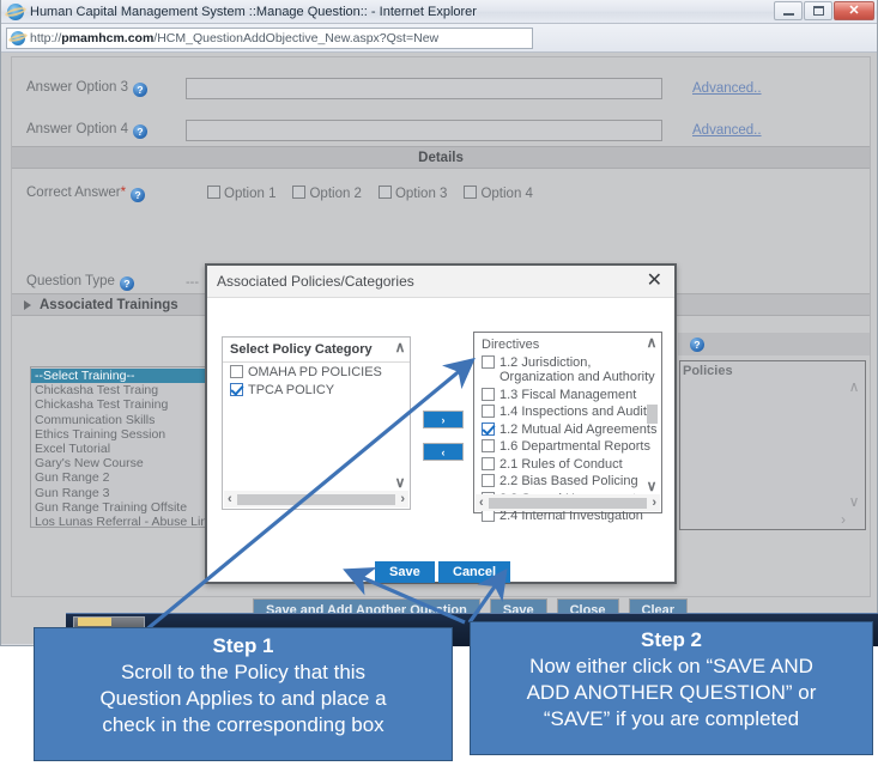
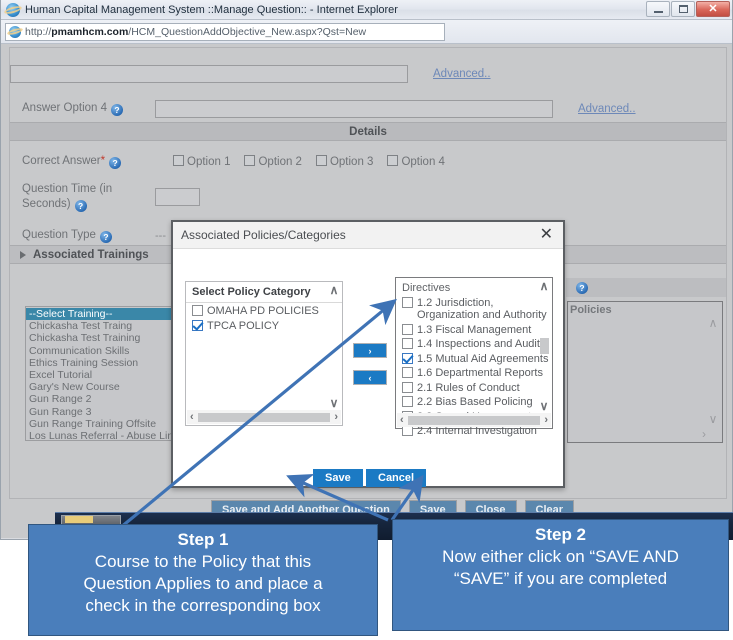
  Human Capital Management System ::Manage Question:: - Internet Explorer
  ✕
  http://pmamhcm.com/HCM_QuestionAddObjective_New.aspx?Qst=New
- Answer Option 3 ?
  Advanced..
  Answer Option 4 ?
  Advanced..
  Details
  Correct Answer* ?
  Option 1
  Option 2
  Option 3
  Option 4
+ Question Time (in Seconds) ?
  Question Type ?
  ---
  Associated Trainings
  --Select Training--
  Chickasha Test Traing
  Chickasha Test Training
  Communication Skills
  Ethics Training Session
  Excel Tutorial
  Gary's New Course
  Gun Range 2
  Gun Range 3
  Gun Range Training Offsite
  Los Lunas Referral - Abuse Li
  ?
  Policies
  ∧
  ∨
  ›
  Save and Add Another Qution
  Save
  Close
  Clear
  Associated Policies/Categories
  ✕
  Select Policy Category
  OMAHA PD POLICIES
  TPCA POLICY
  ∧
  ∨
  ‹
  ›
  ›
  ‹
  Directives
  1.2 Jurisdiction, Organization and Authority
  1.3 Fiscal Management
  1.4 Inspections and Audit
- 1.2 Mutual Aid Agreements
+ 1.5 Mutual Aid Agreements
  1.6 Departmental Reports
  2.1 Rules of Conduct
  2.2 Bias Based Policing
  2.4 Internal Investigation
  ∧
  ∨
  ‹
  ›
  Save
  Cancel
  Step 1
- Scroll to the Policy that this
+ Course to the Policy that this
  Question Applies to and place a
  check in the corresponding box
  Step 2
  Now either click on “SAVE AND
- ADD ANOTHER QUESTION” or
  “SAVE” if you are completed
